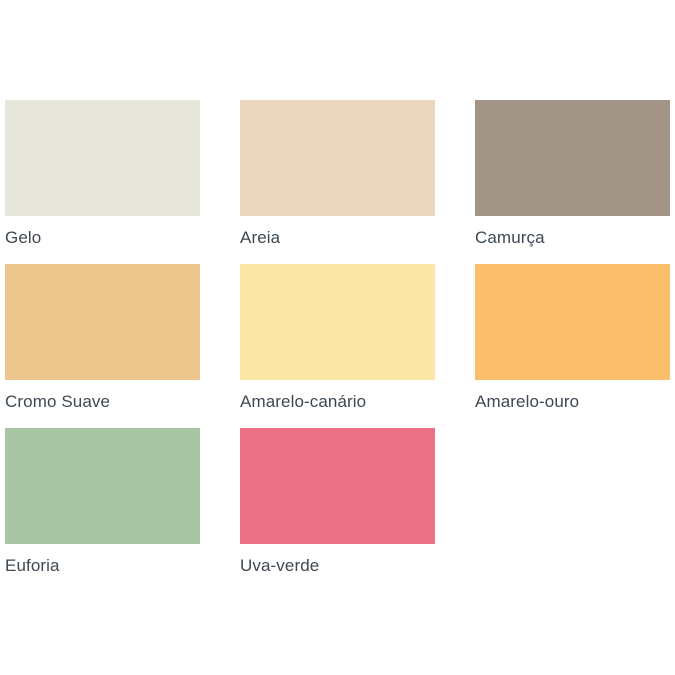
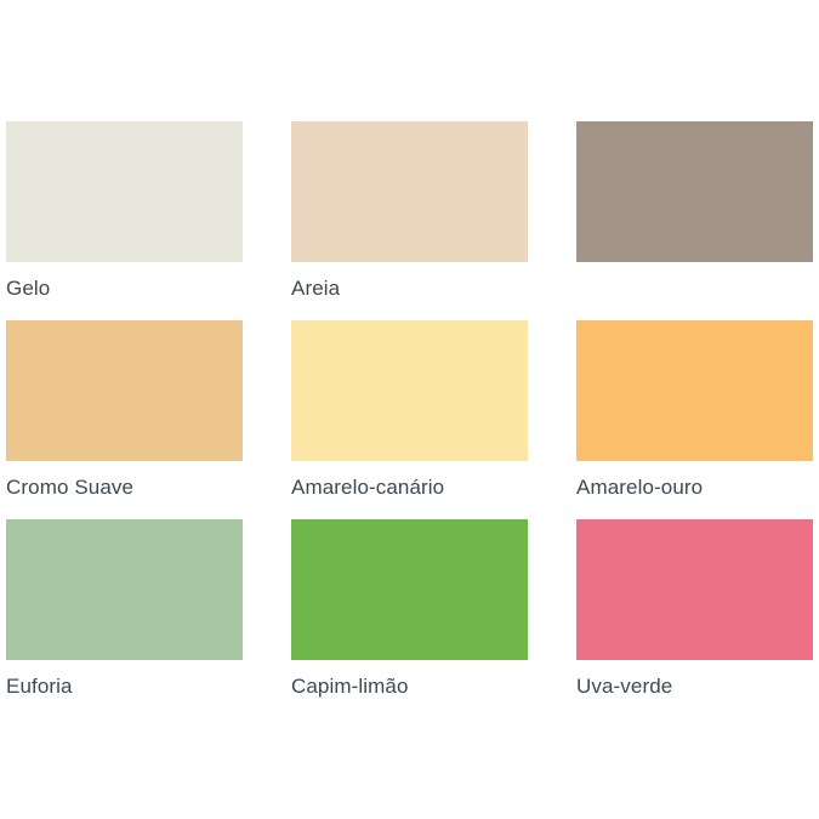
  Gelo
  Areia
- Camurça
  Cromo Suave
  Amarelo-canário
  Amarelo-ouro
  Euforia
+ Capim-limão
  Uva-verde
